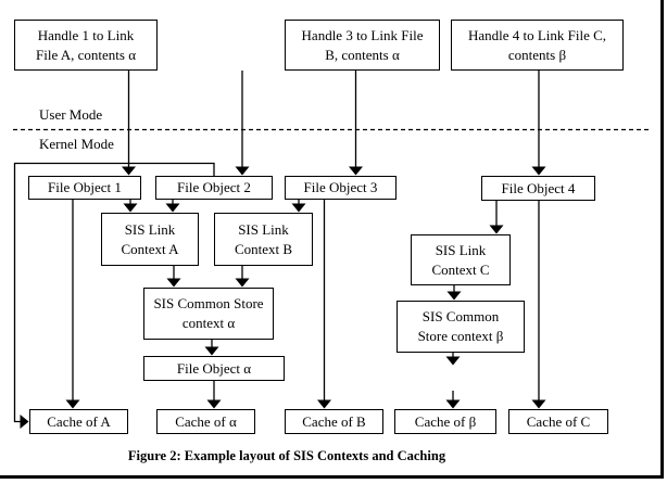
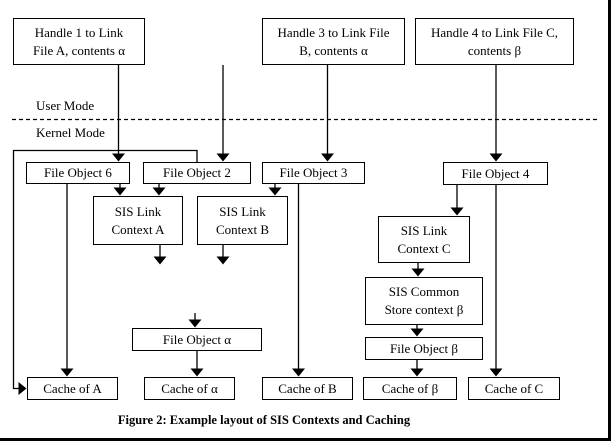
  Handle 1 to Link
  File A, contents α
  Handle 3 to Link File
  B, contents α
  Handle 4 to Link File C,
  contents β
  User Mode
  Kernel Mode
- File Object 1
+ File Object 6
  File Object 2
  File Object 3
  File Object 4
  SIS Link
  Context A
  SIS Link
  Context B
  SIS Link
  Context C
- SIS Common Store
- context α
  SIS Common
  Store context β
  File Object α
+ File Object β
  Cache of A
  Cache of α
  Cache of B
  Cache of β
  Cache of C
  Figure 2: Example layout of SIS Contexts and Caching
